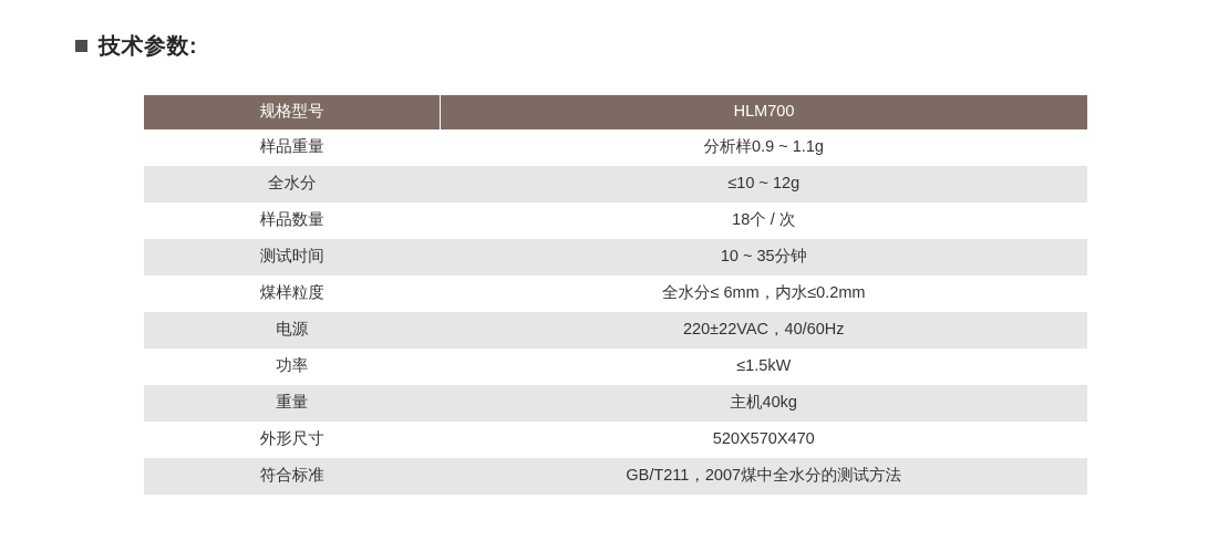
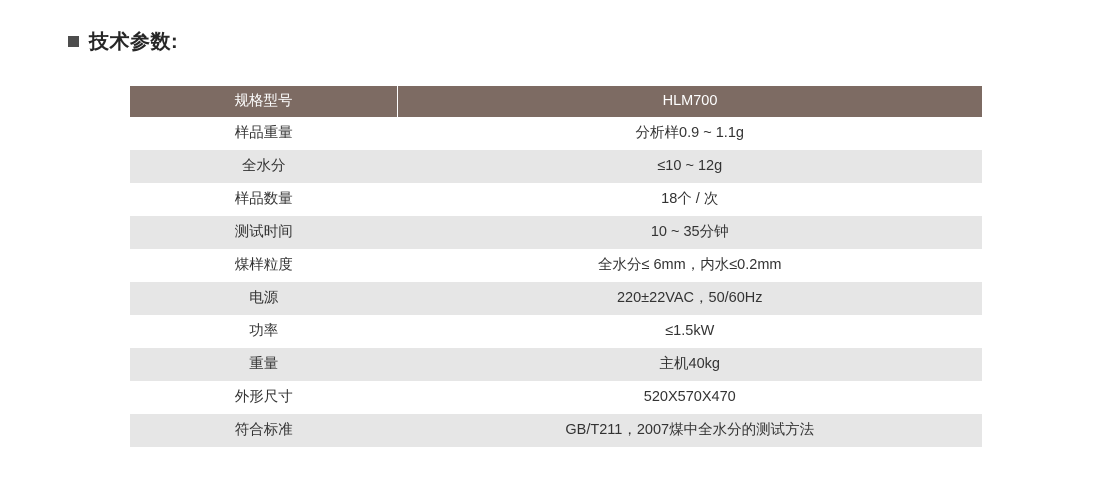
  技术参数:
  规格型号	HLM700
  样品重量	分析样0.9 ~ 1.1g
  全水分	≤10 ~ 12g
  样品数量	18个 / 次
  测试时间	10 ~ 35分钟
  煤样粒度	全水分≤ 6mm，内水≤0.2mm
- 电源	220±22VAC，40/60Hz
+ 电源	220±22VAC，50/60Hz
  功率	≤1.5kW
  重量	主机40kg
  外形尺寸	520X570X470
  符合标准	GB/T211，2007煤中全水分的测试方法
